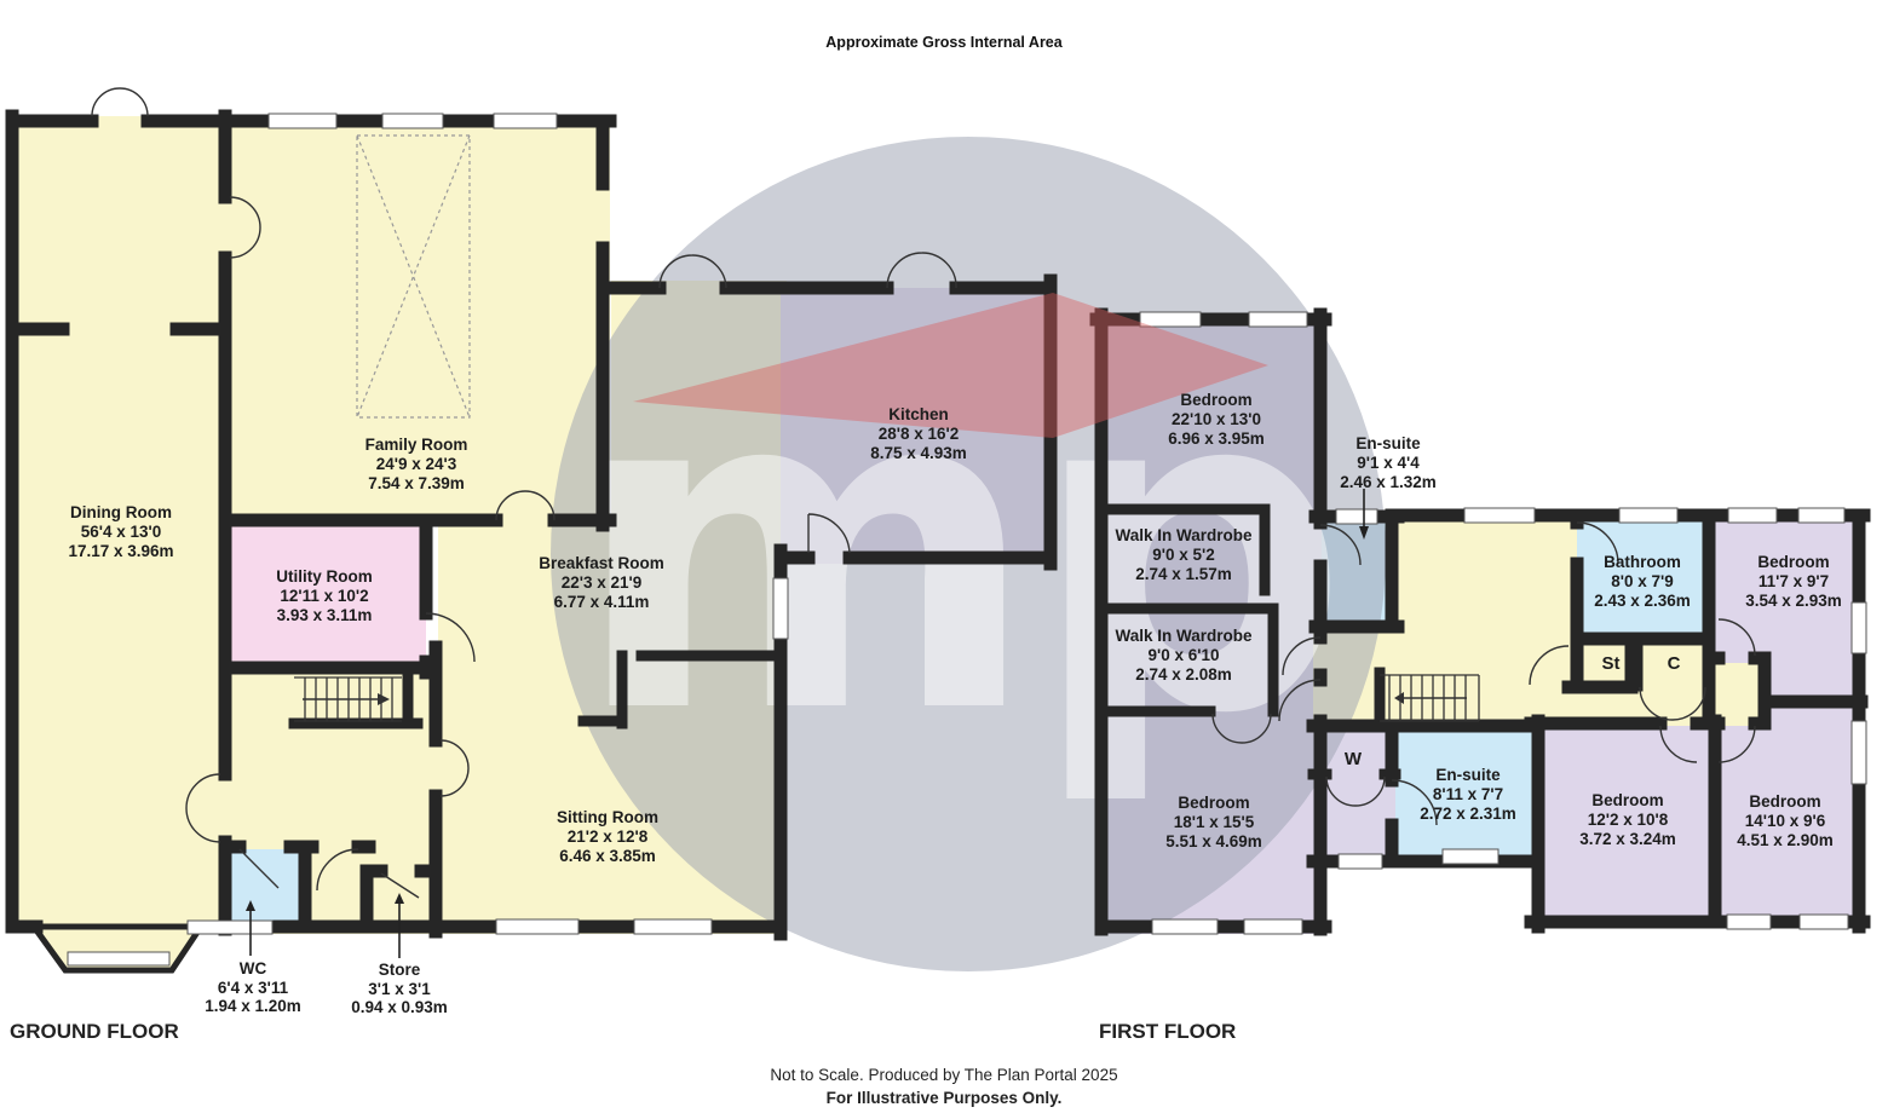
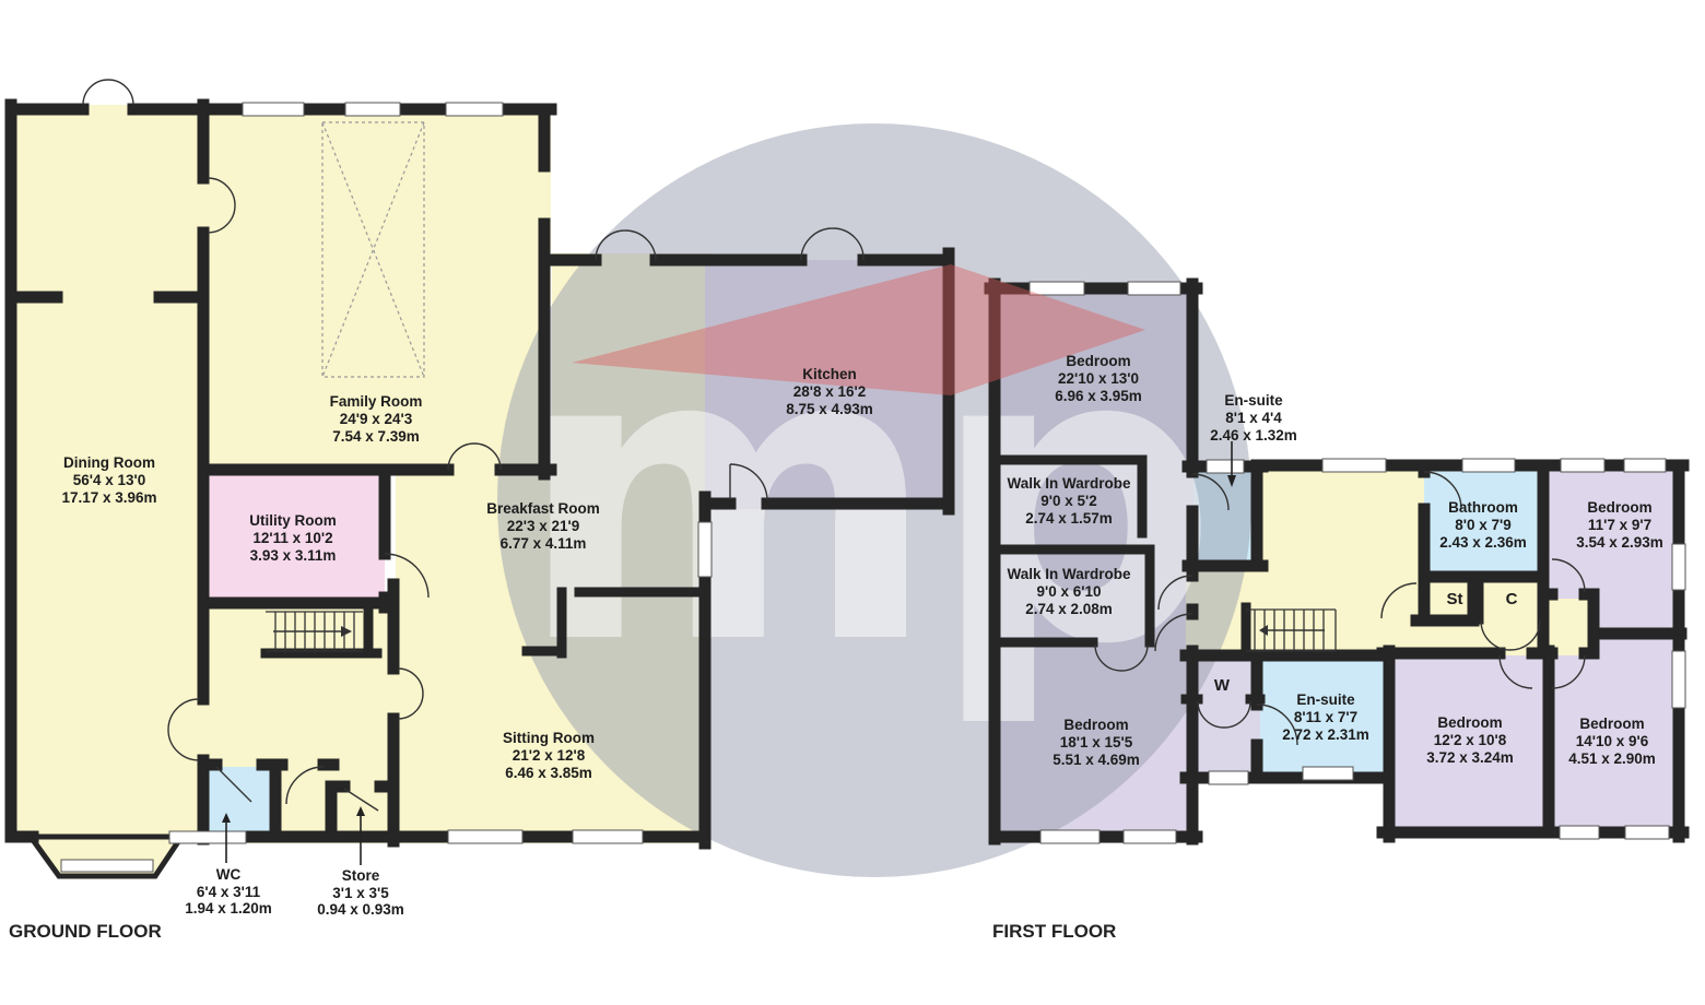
- Approximate Gross Internal Area
  Dining Room
  56'4 x 13'0
  17.17 x 3.96m
  Family Room
  24'9 x 24'3
  7.54 x 7.39m
  Utility Room
  12'11 x 10'2
  3.93 x 3.11m
  Breakfast Room
  22'3 x 21'9
  6.77 x 4.11m
  Kitchen
  28'8 x 16'2
  8.75 x 4.93m
  Sitting Room
  21'2 x 12'8
  6.46 x 3.85m
  WC
  6'4 x 3'11
  1.94 x 1.20m
  Store
- 3'1 x 3'1
+ 3'1 x 3'5
  0.94 x 0.93m
  Bedroom
  22'10 x 13'0
  6.96 x 3.95m
  En-suite
- 9'1 x 4'4
+ 8'1 x 4'4
  2.46 x 1.32m
  Walk In Wardrobe
  9'0 x 5'2
  2.74 x 1.57m
  Walk In Wardrobe
  9'0 x 6'10
  2.74 x 2.08m
  Bedroom
  18'1 x 15'5
  5.51 x 4.69m
  W
  En-suite
  8'11 x 7'7
  2.72 x 2.31m
  Bathroom
  8'0 x 7'9
  2.43 x 2.36m
  St
  C
  Bedroom
  11'7 x 9'7
  3.54 x 2.93m
  Bedroom
  12'2 x 10'8
  3.72 x 3.24m
  Bedroom
  14'10 x 9'6
  4.51 x 2.90m
  GROUND FLOOR
  FIRST FLOOR
- Not to Scale. Produced by The Plan Portal 2025
- For Illustrative Purposes Only.
